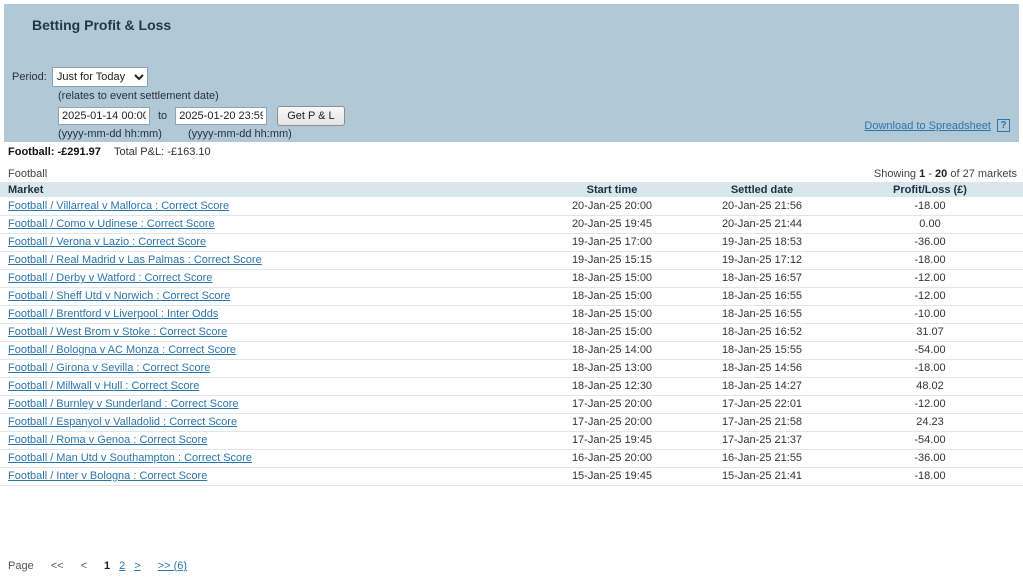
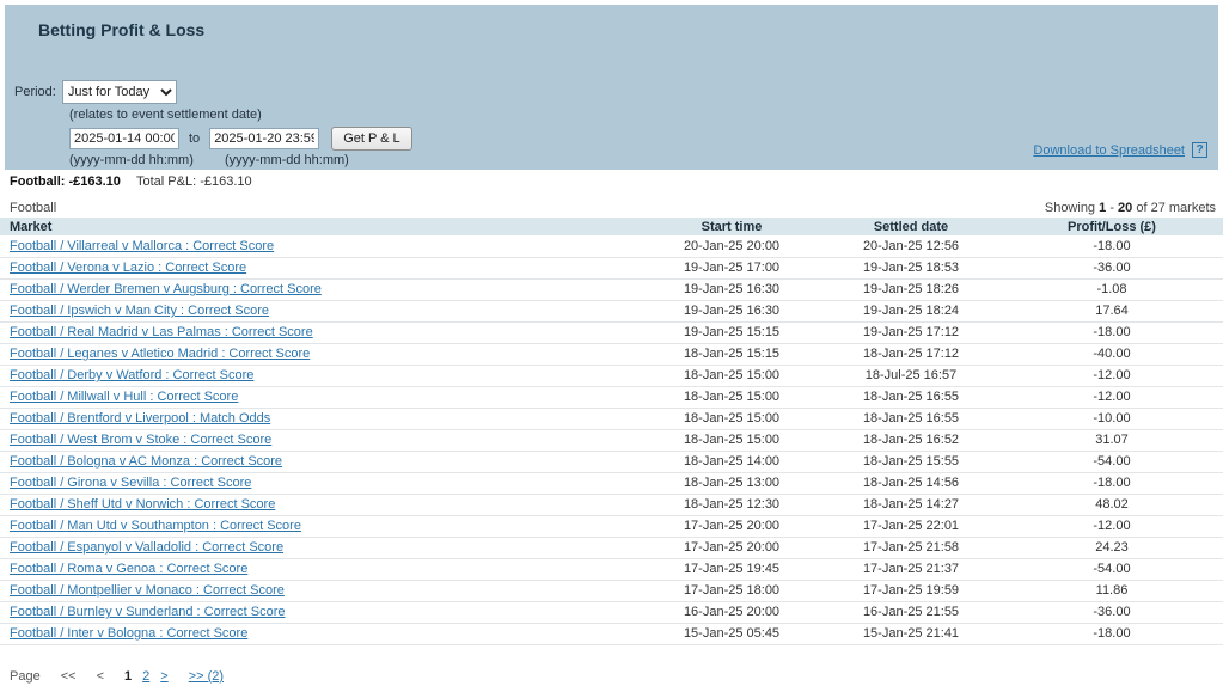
  Betting Profit & Loss
  Period:
  Just for Today
  (relates to event settlement date)
  2025-01-14 00:00
  to
  2025-01-20 23:59
  Get P & L
  (yyyy-mm-dd hh:mm) (yyyy-mm-dd hh:mm)
  Download to Spreadsheet
  ?
- Football: -£291.97 Total P&L: -£163.10
+ Football: -£163.10 Total P&L: -£163.10
  Football
  Showing 1 - 20 of 27 markets
  Market	Start time	Settled date	Profit/Loss (£)
- Football / Villarreal v Mallorca : Correct Score	20-Jan-25 20:00	20-Jan-25 21:56	-18.00
+ Football / Villarreal v Mallorca : Correct Score	20-Jan-25 20:00	20-Jan-25 12:56	-18.00
- Football / Como v Udinese : Correct Score	20-Jan-25 19:45	20-Jan-25 21:44	0.00
  Football / Verona v Lazio : Correct Score	19-Jan-25 17:00	19-Jan-25 18:53	-36.00
+ Football / Werder Bremen v Augsburg : Correct Score	19-Jan-25 16:30	19-Jan-25 18:26	-1.08
+ Football / Ipswich v Man City : Correct Score	19-Jan-25 16:30	19-Jan-25 18:24	17.64
  Football / Real Madrid v Las Palmas : Correct Score	19-Jan-25 15:15	19-Jan-25 17:12	-18.00
+ Football / Leganes v Atletico Madrid : Correct Score	18-Jan-25 15:15	18-Jan-25 17:12	-40.00
- Football / Derby v Watford : Correct Score	18-Jan-25 15:00	18-Jan-25 16:57	-12.00
+ Football / Derby v Watford : Correct Score	18-Jan-25 15:00	18-Jul-25 16:57	-12.00
- Football / Sheff Utd v Norwich : Correct Score	18-Jan-25 15:00	18-Jan-25 16:55	-12.00
+ Football / Millwall v Hull : Correct Score	18-Jan-25 15:00	18-Jan-25 16:55	-12.00
- Football / Brentford v Liverpool : Inter Odds	18-Jan-25 15:00	18-Jan-25 16:55	-10.00
+ Football / Brentford v Liverpool : Match Odds	18-Jan-25 15:00	18-Jan-25 16:55	-10.00
  Football / West Brom v Stoke : Correct Score	18-Jan-25 15:00	18-Jan-25 16:52	31.07
  Football / Bologna v AC Monza : Correct Score	18-Jan-25 14:00	18-Jan-25 15:55	-54.00
  Football / Girona v Sevilla : Correct Score	18-Jan-25 13:00	18-Jan-25 14:56	-18.00
- Football / Millwall v Hull : Correct Score	18-Jan-25 12:30	18-Jan-25 14:27	48.02
+ Football / Sheff Utd v Norwich : Correct Score	18-Jan-25 12:30	18-Jan-25 14:27	48.02
- Football / Burnley v Sunderland : Correct Score	17-Jan-25 20:00	17-Jan-25 22:01	-12.00
+ Football / Man Utd v Southampton : Correct Score	17-Jan-25 20:00	17-Jan-25 22:01	-12.00
  Football / Espanyol v Valladolid : Correct Score	17-Jan-25 20:00	17-Jan-25 21:58	24.23
  Football / Roma v Genoa : Correct Score	17-Jan-25 19:45	17-Jan-25 21:37	-54.00
+ Football / Montpellier v Monaco : Correct Score	17-Jan-25 18:00	17-Jan-25 19:59	11.86
- Football / Man Utd v Southampton : Correct Score	16-Jan-25 20:00	16-Jan-25 21:55	-36.00
+ Football / Burnley v Sunderland : Correct Score	16-Jan-25 20:00	16-Jan-25 21:55	-36.00
- Football / Inter v Bologna : Correct Score	15-Jan-25 19:45	15-Jan-25 21:41	-18.00
+ Football / Inter v Bologna : Correct Score	15-Jan-25 05:45	15-Jan-25 21:41	-18.00
  Page
  <<
  <
  1
  2
  >
- >> (6)
+ >> (2)
